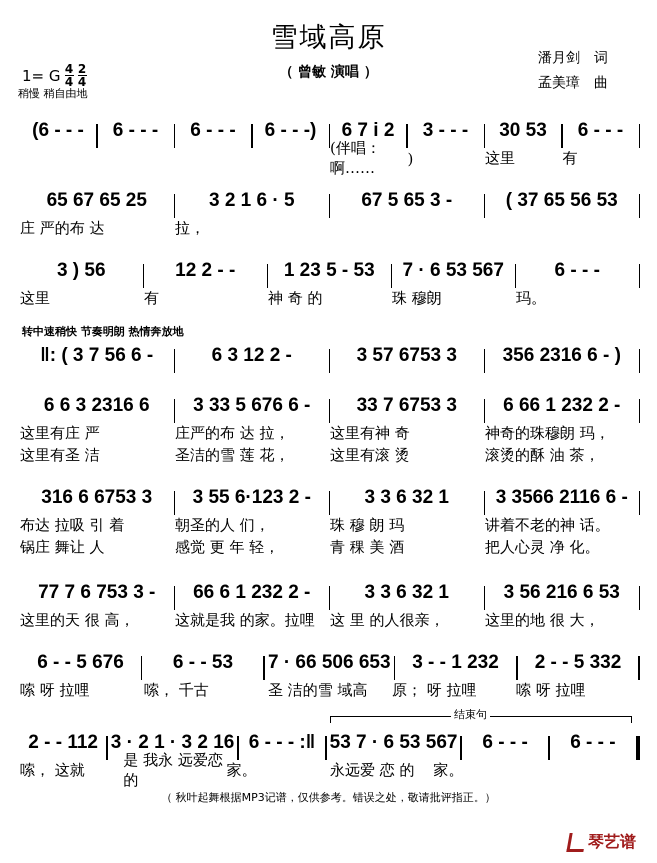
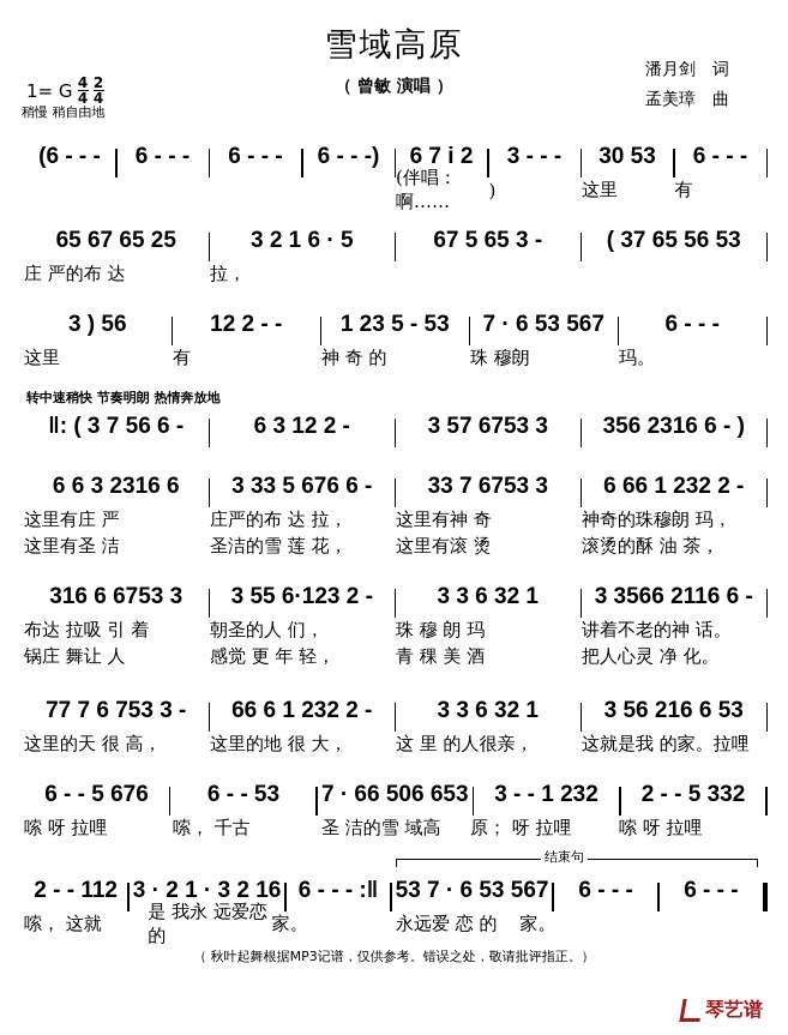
  雪域高原
  （ 曾敏 演唱 ）
  潘月剑 词
  孟美璋 曲
  1= G
  4
  4
  2
  4
  稍慢 稍自由地
  转中速稍快 节奏明朗 热情奔放地
  (6 - - -
  6 - - -
  6 - - -
  6 - - -)
  6 7 i 2
  3 - - -
  30 53
  6 - - -
  (伴唱：啊……
  )
  这里
  有
  65 67 65 25
  3 2 1 6 · 5
  67 5 65 3 -
  ( 37 65 56 53
  庄 严的布 达
  拉，
  3 ) 56
  12 2 - -
  1 23 5 - 53
  7 · 6 53 567
  6 - - -
  这里
  有
  神 奇 的
  珠 穆朗
  玛。
  ‖: ( 3 7 56 6 -
  6 3 12 2 -
  3 57 6753 3
  356 2316 6 - )
  6 6 3 2316 6
  3 33 5 676 6 -
  33 7 6753 3
  6 66 1 232 2 -
  这里有庄 严
  庄严的布 达 拉，
  这里有神 奇
  神奇的珠穆朗 玛，
  这里有圣 洁
  圣洁的雪 莲 花，
  这里有滚 烫
  滚烫的酥 油 茶，
  316 6 6753 3
  3 55 6·123 2 -
  3 3 6 32 1
  3 3566 2116 6 -
  布达 拉吸 引 着
  朝圣的人 们，
  珠 穆 朗 玛
  讲着不老的神 话。
  锅庄 舞让 人
  感觉 更 年 轻，
  青 稞 美 酒
  把人心灵 净 化。
  77 7 6 753 3 -
  66 6 1 232 2 -
  3 3 6 32 1
  3 56 216 6 53
  这里的天 很 高，
- 这就是我 的家。拉哩
+ 这里的地 很 大，
  这 里 的人很亲，
- 这里的地 很 大，
+ 这就是我 的家。拉哩
  6 - - 5 676
  6 - - 53
  7 · 66 506 653
  3 - - 1 232
  2 - - 5 332
  嗦 呀 拉哩
  嗦， 千古
  圣 洁的雪 域高
  原； 呀 拉哩
  嗦 呀 拉哩
  2 - - 112
  3 · 2 1 · 3 2 16
  6 - - - :‖
  53 7 · 6 53 567
  6 - - -
  6 - - -
  嗦， 这就
  是 我永 远爱恋的
  家。
  永远爱 恋 的
  家。
  结束句
  （ 秋叶起舞根据MP3记谱，仅供参考。错误之处，敬请批评指正。）
  琴艺谱
